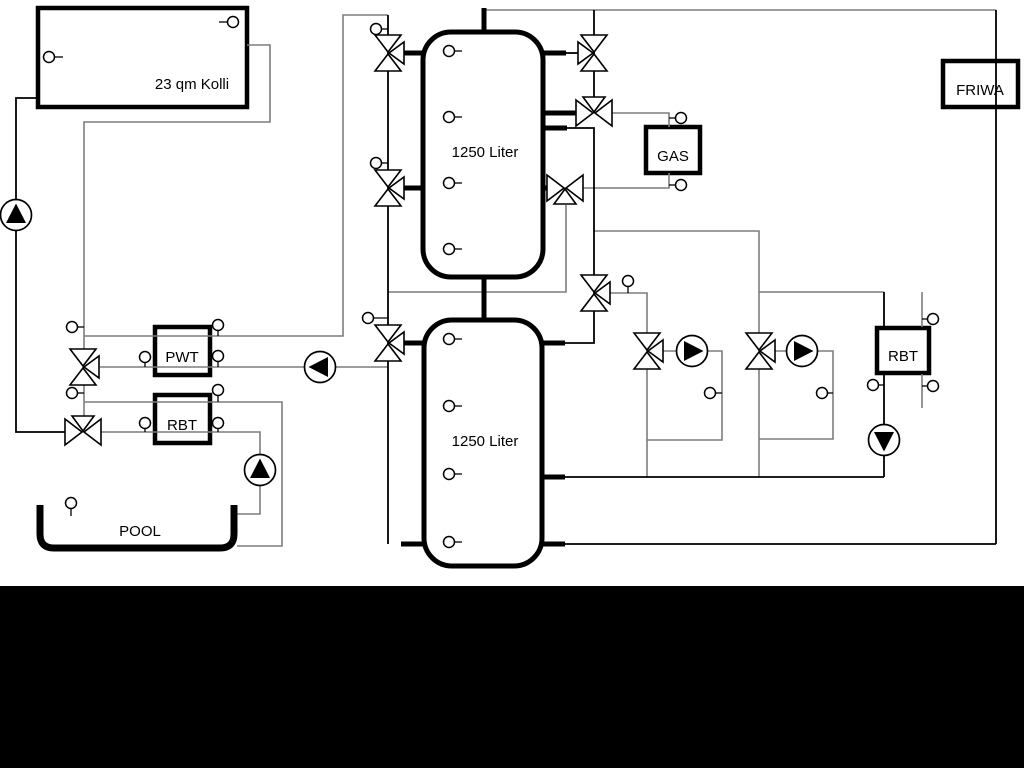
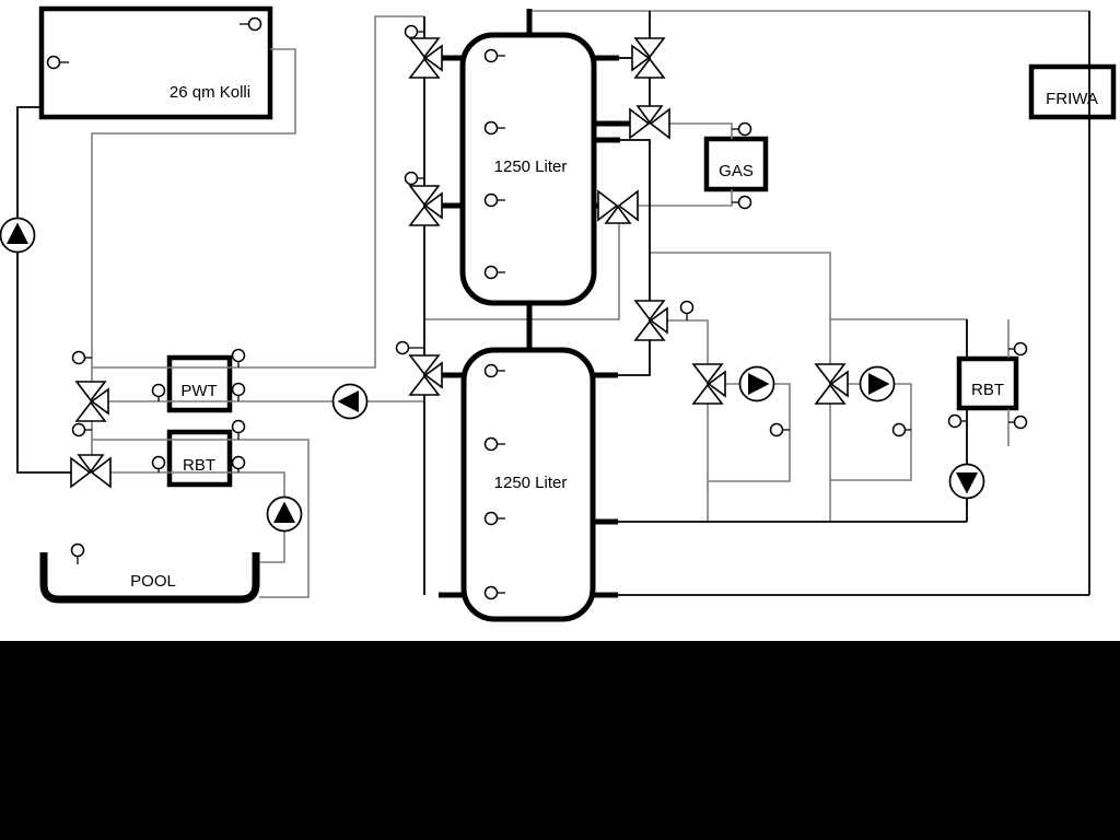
- 23 qm Kolli
+ 26 qm Kolli
  1250 Liter
  1250 Liter
  PWT
  RBT
  GAS
  RBT
  FRIWA
  POOL
